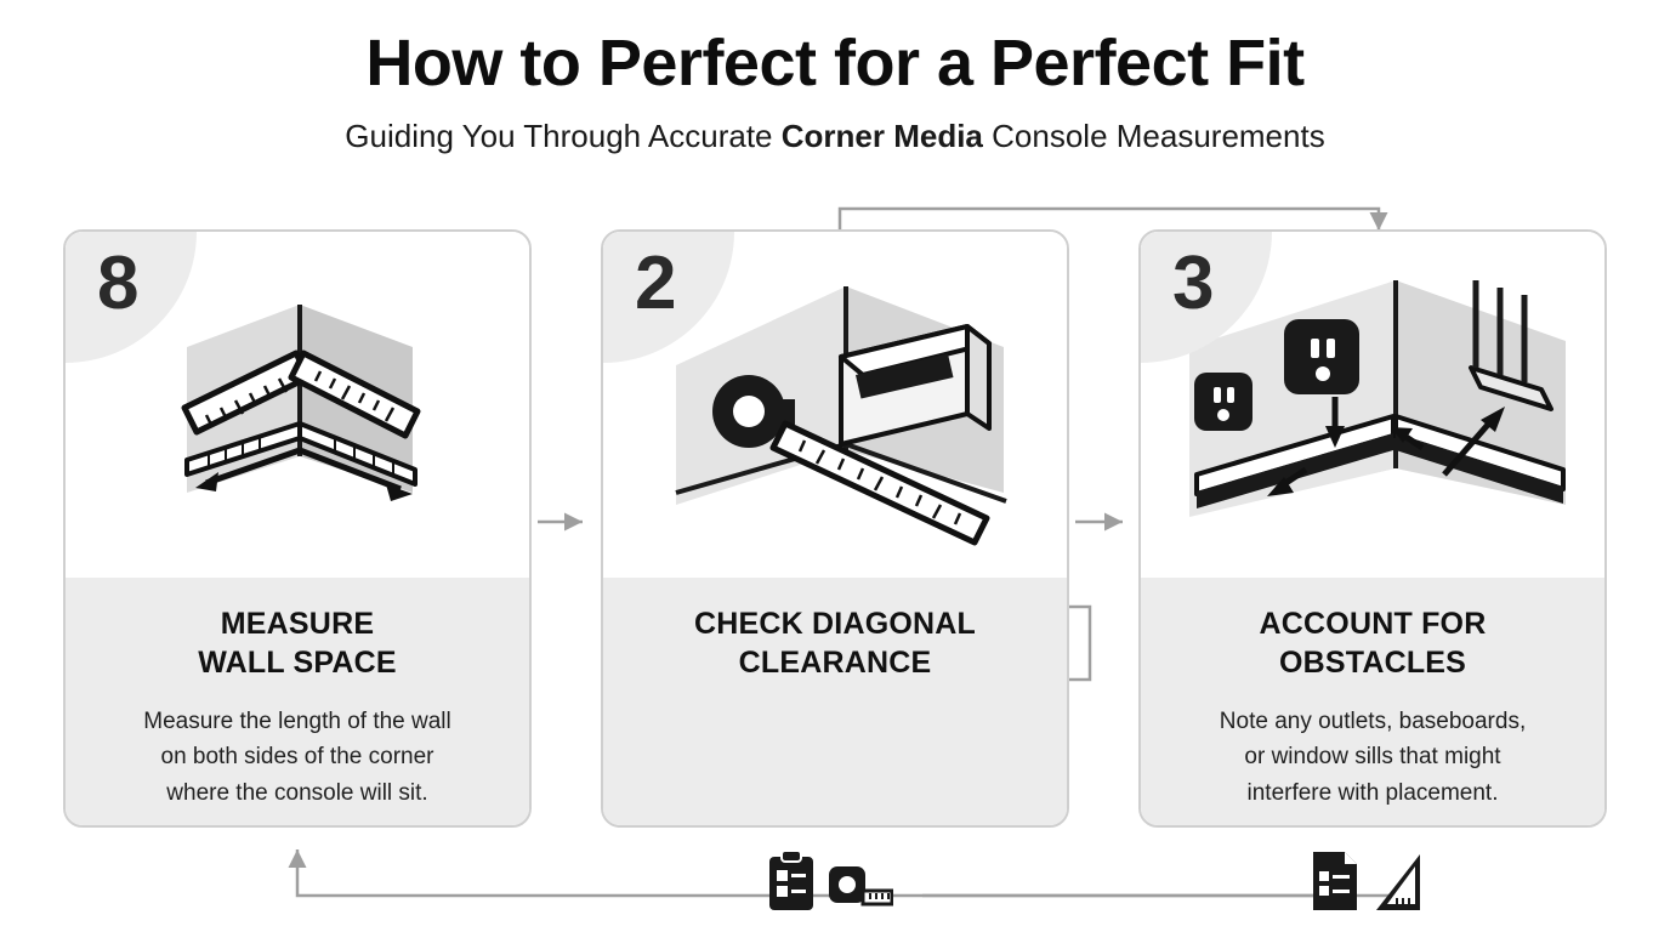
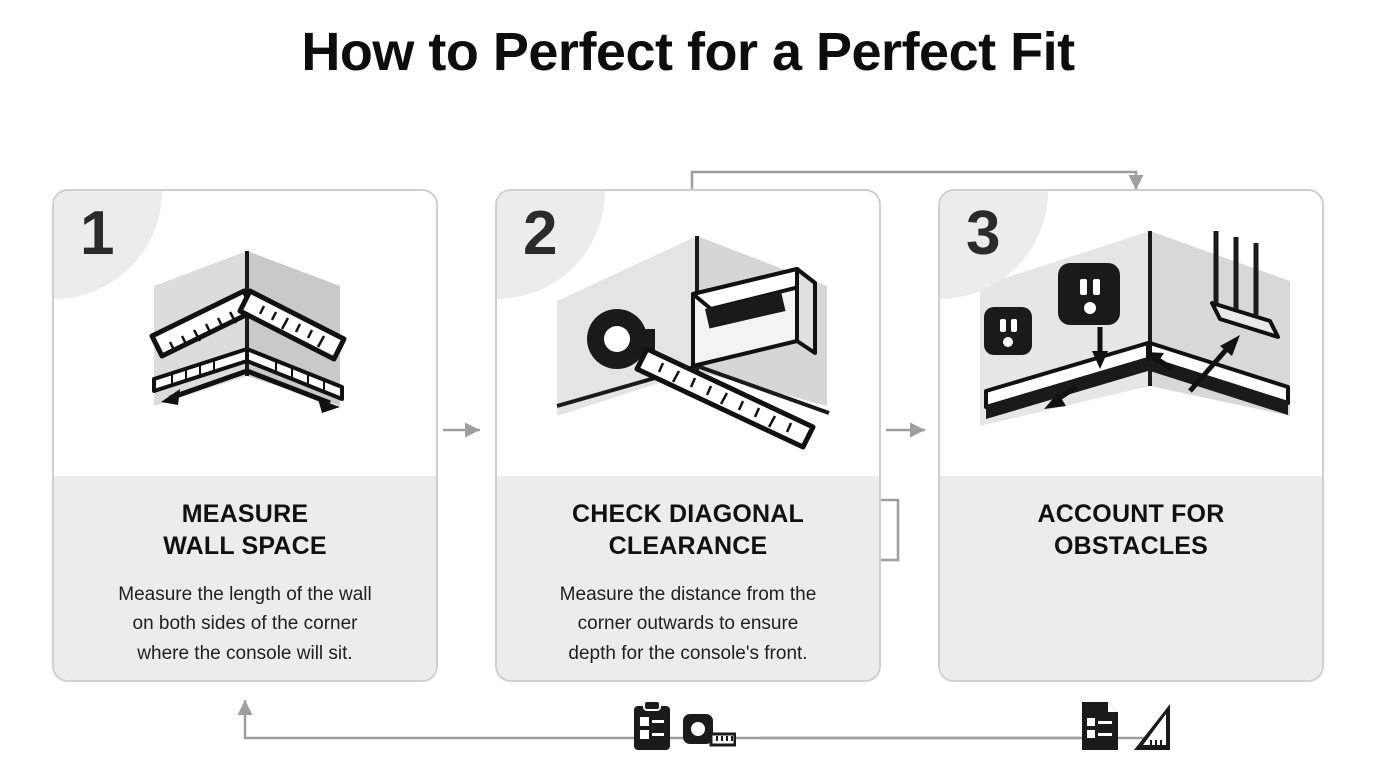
  How to Perfect for a Perfect Fit
- Guiding You Through Accurate Corner Media Console Measurements
- 8
+ 1
  MEASURE
  WALL SPACE
  Measure the length of the wall
  on both sides of the corner
  where the console will sit.
  2
  CHECK DIAGONAL
  CLEARANCE
+ Measure the distance from the
+ corner outwards to ensure
+ depth for the console's front.
  3
  ACCOUNT FOR
  OBSTACLES
- Note any outlets, baseboards,
- or window sills that might
- interfere with placement.
